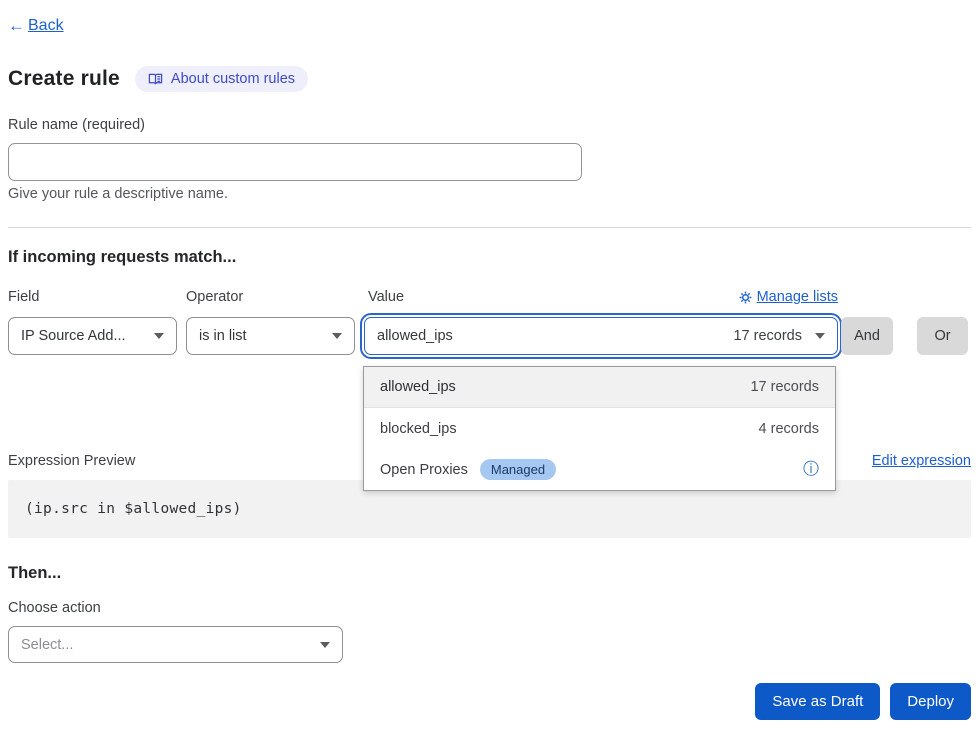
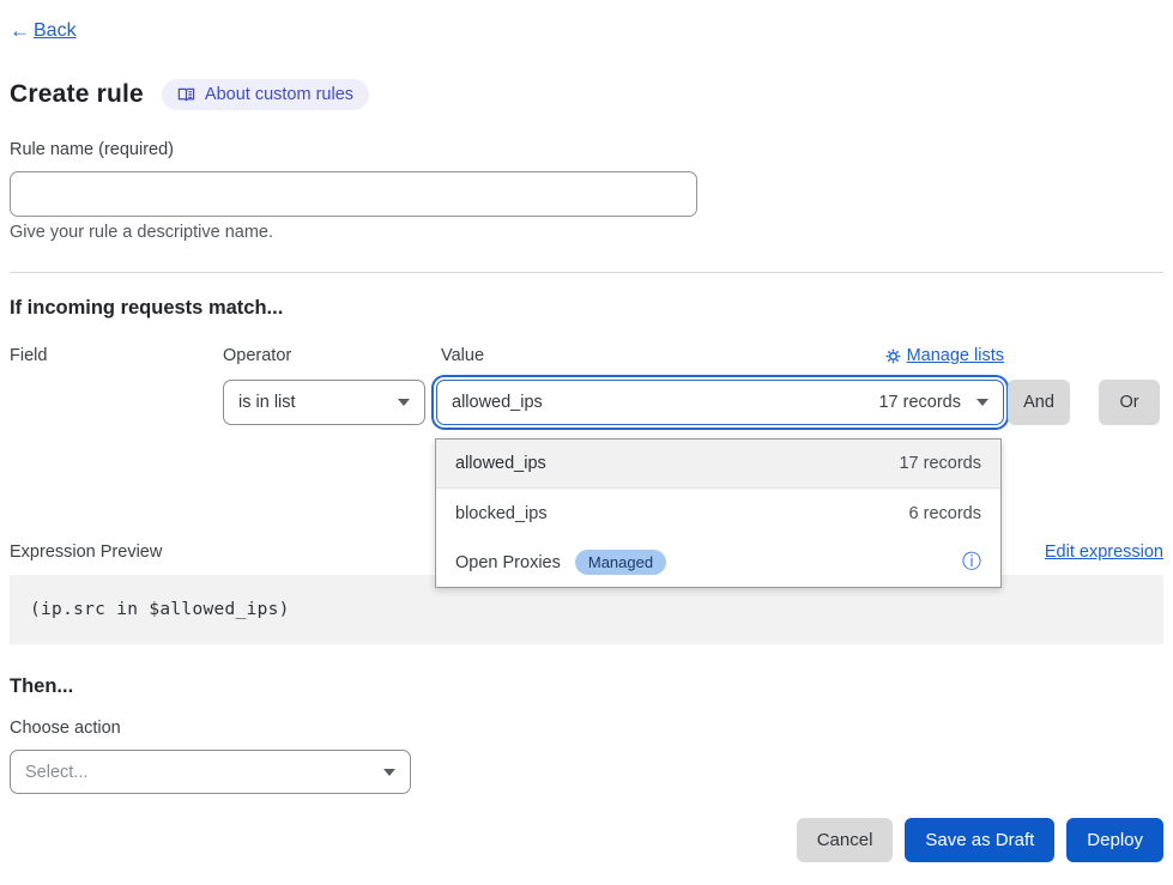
  ←
  Back
  Create rule
  About custom rules
  Rule name (required)
  Give your rule a descriptive name.
  If incoming requests match...
  Field
  Operator
  Value
  Manage lists
- IP Source Add...
  is in list
  allowed_ips
  17 records
  And
  Or
  allowed_ips
  17 records
  blocked_ips
- 4 records
+ 6 records
  Open Proxies
  Managed
  ⓘ
  Expression Preview
  Edit expression
  (ip.src in $allowed_ips)
  Then...
  Choose action
  Select...
+ Cancel
  Save as Draft
  Deploy
